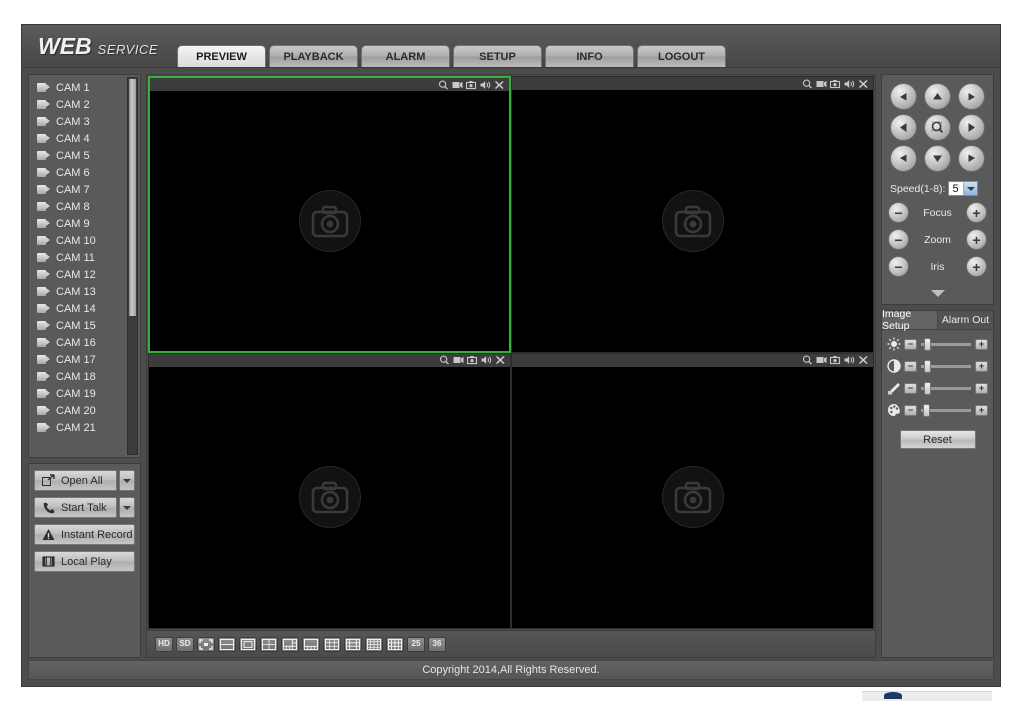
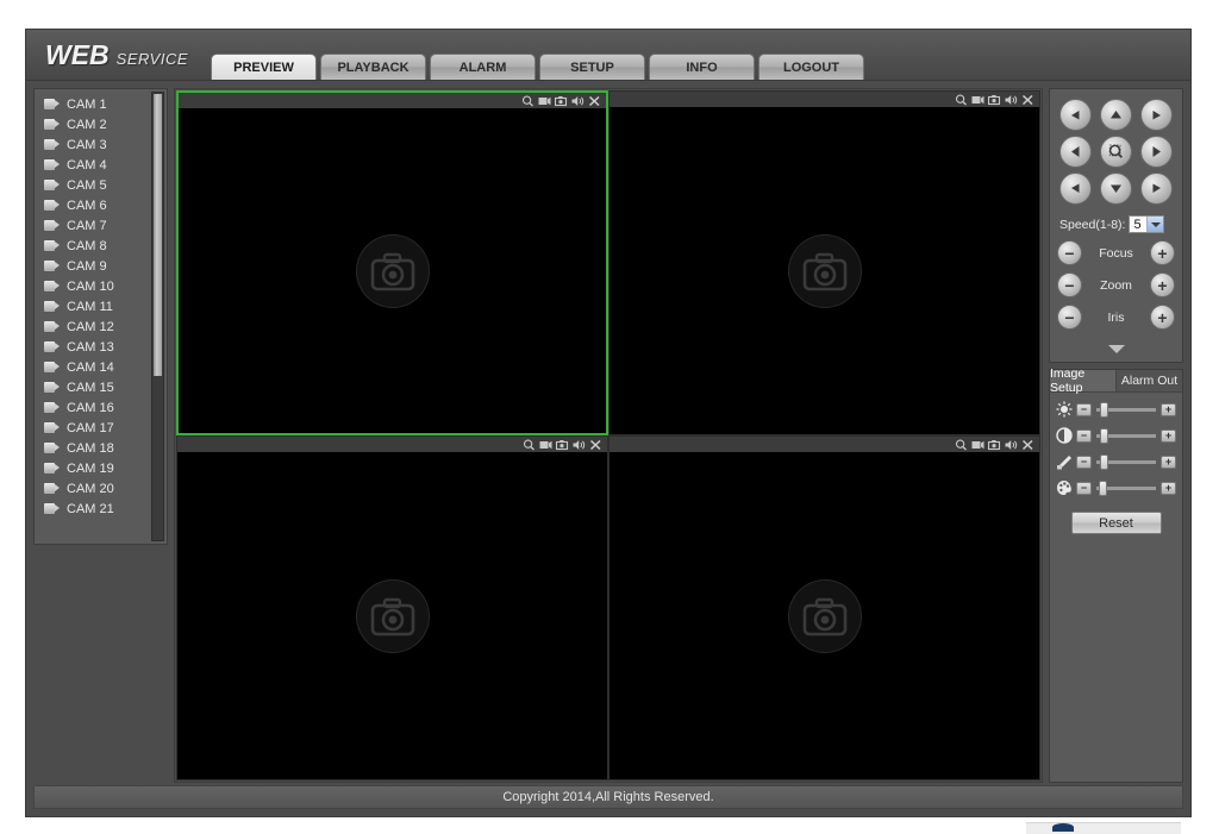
  WEB
  SERVICE
  PREVIEW
  PLAYBACK
  ALARM
  SETUP
  INFO
  LOGOUT
  CAM 1
  CAM 2
  CAM 3
  CAM 4
  CAM 5
  CAM 6
  CAM 7
  CAM 8
  CAM 9
  CAM 10
  CAM 11
  CAM 12
  CAM 13
  CAM 14
  CAM 15
  CAM 16
  CAM 17
  CAM 18
  CAM 19
  CAM 20
  CAM 21
- Open All
- Start Talk
- Instant Record
- Local Play
- HD
- SD
- 25
- 36
  Speed(1-8):
  5
  −
  Focus
  +
  −
  Zoom
  +
  −
  Iris
  +
  Image Setup
  Alarm Out
  −
  +
  −
  +
  −
  +
  −
  +
  Reset
  Copyright 2014,All Rights Reserved.
